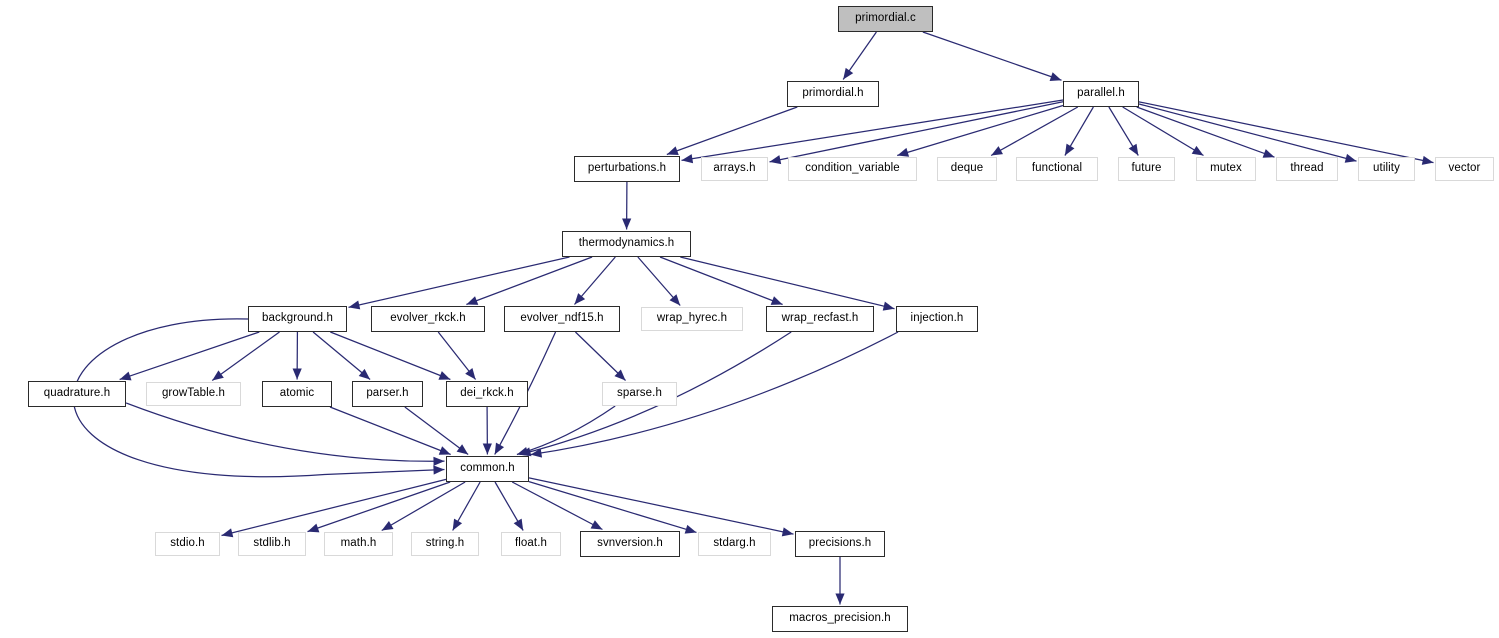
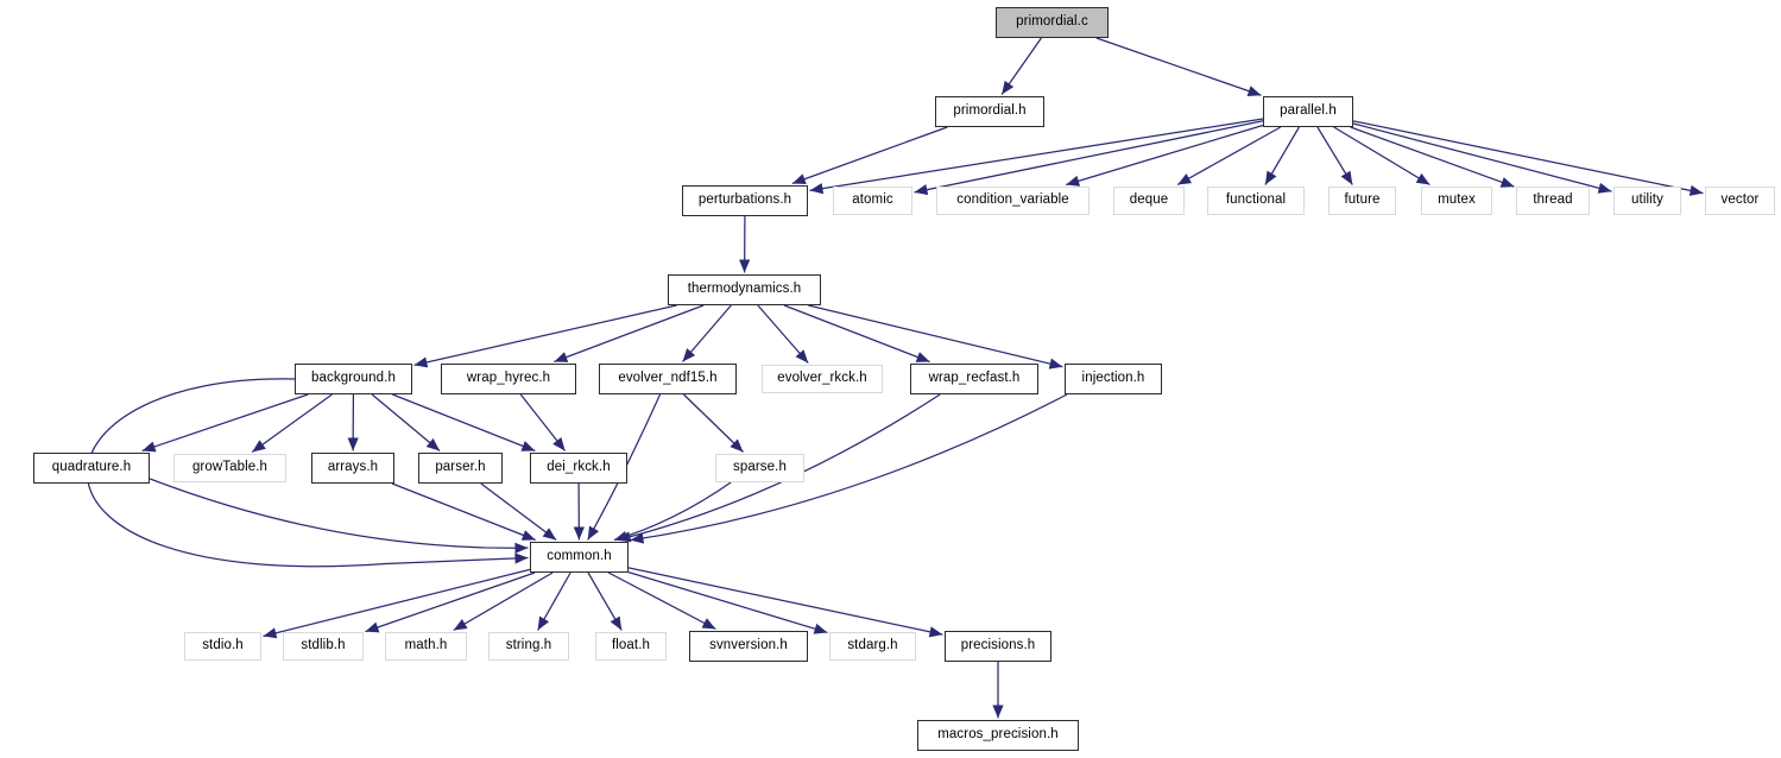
  primordial.c
  primordial.h
  parallel.h
  perturbations.h
- arrays.h
+ atomic
  condition_variable
  deque
  functional
  future
  mutex
  thread
  utility
  vector
  thermodynamics.h
  background.h
- evolver_rkck.h
+ wrap_hyrec.h
  evolver_ndf15.h
- wrap_hyrec.h
+ evolver_rkck.h
  wrap_recfast.h
  injection.h
  quadrature.h
  growTable.h
- atomic
+ arrays.h
  parser.h
  dei_rkck.h
  sparse.h
  common.h
  stdio.h
  stdlib.h
  math.h
  string.h
  float.h
  svnversion.h
  stdarg.h
  precisions.h
  macros_precision.h
